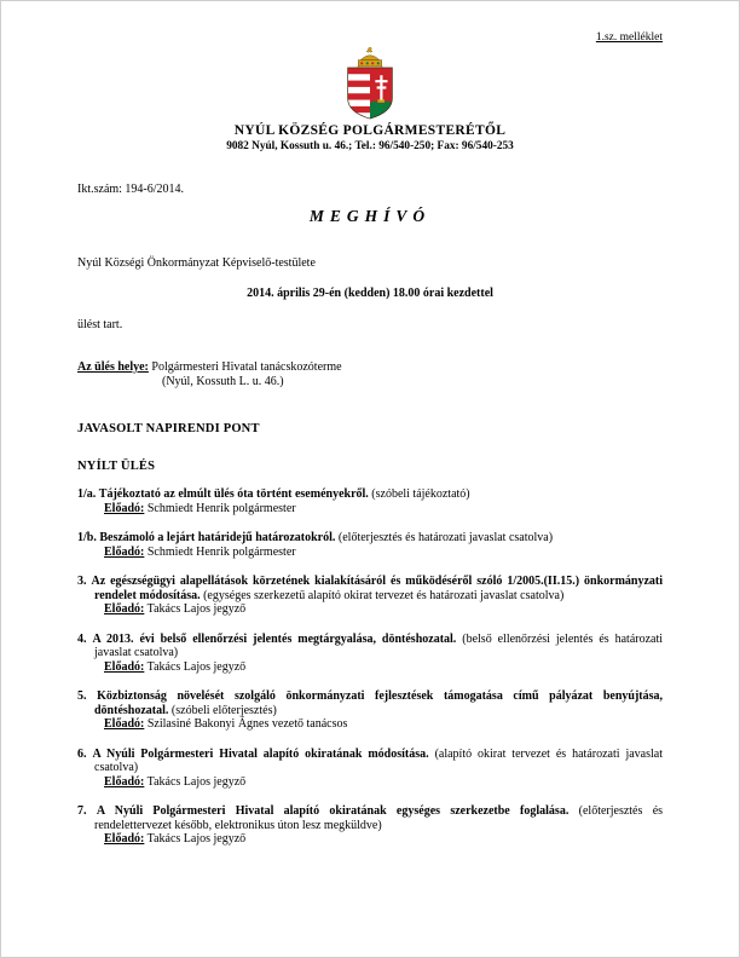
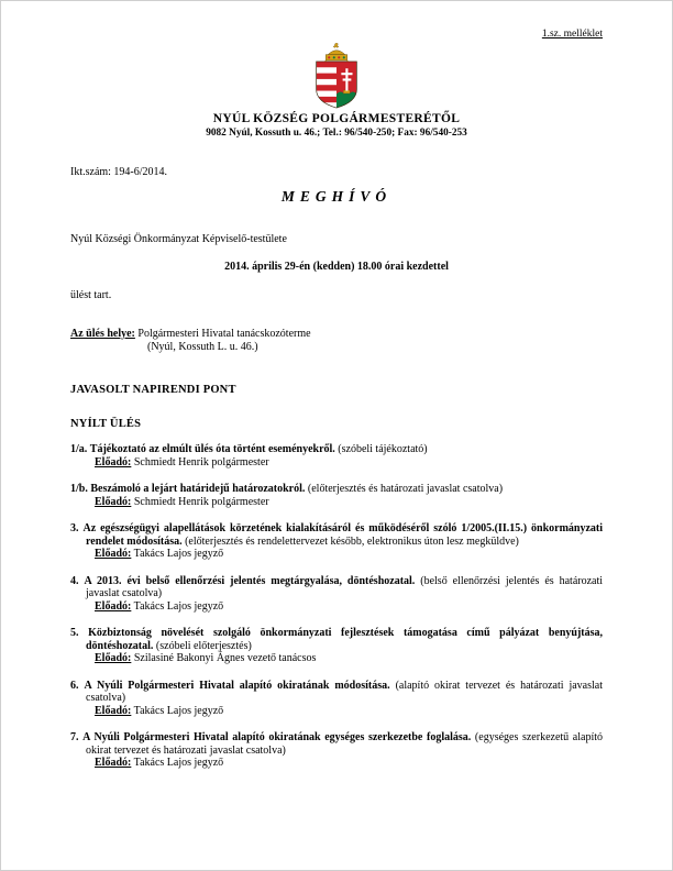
  1.sz. melléklet
  NYÚL KÖZSÉG POLGÁRMESTERÉTŐL
  9082 Nyúl, Kossuth u. 46.; Tel.: 96/540-250; Fax: 96/540-253
  Ikt.szám: 194-6/2014.
  MEGHÍVÓ
  Nyúl Községi Önkormányzat Képviselő-testülete
  2014. április 29-én (kedden) 18.00 órai kezdettel
  ülést tart.
  Az ülés helye: Polgármesteri Hivatal tanácskozóterme
  (Nyúl, Kossuth L. u. 46.)
  JAVASOLT NAPIRENDI PONT
  NYÍLT ÜLÉS
  1/a. Tájékoztató az elmúlt ülés óta történt eseményekről. (szóbeli tájékoztató)
  Előadó: Schmiedt Henrik polgármester
  1/b. Beszámoló a lejárt határidejű határozatokról. (előterjesztés és határozati javaslat csatolva)
  Előadó: Schmiedt Henrik polgármester
- 3. Az egészségügyi alapellátások körzetének kialakításáról és működéséről szóló 1/2005.(II.15.) önkormányzati rendelet módosítása. (egységes szerkezetű alapító okirat tervezet és határozati javaslat csatolva)
+ 3. Az egészségügyi alapellátások körzetének kialakításáról és működéséről szóló 1/2005.(II.15.) önkormányzati rendelet módosítása. (előterjesztés és rendelettervezet később, elektronikus úton lesz megküldve)
  Előadó: Takács Lajos jegyző
  4. A 2013. évi belső ellenőrzési jelentés megtárgyalása, döntéshozatal. (belső ellenőrzési jelentés és határozati javaslat csatolva)
  Előadó: Takács Lajos jegyző
  5. Közbiztonság növelését szolgáló önkormányzati fejlesztések támogatása című pályázat benyújtása, döntéshozatal. (szóbeli előterjesztés)
  Előadó: Szilasiné Bakonyi Ágnes vezető tanácsos
  6. A Nyúli Polgármesteri Hivatal alapító okiratának módosítása. (alapító okirat tervezet és határozati javaslat csatolva)
  Előadó: Takács Lajos jegyző
- 7. A Nyúli Polgármesteri Hivatal alapító okiratának egységes szerkezetbe foglalása. (előterjesztés és rendelettervezet később, elektronikus úton lesz megküldve)
+ 7. A Nyúli Polgármesteri Hivatal alapító okiratának egységes szerkezetbe foglalása. (egységes szerkezetű alapító okirat tervezet és határozati javaslat csatolva)
  Előadó: Takács Lajos jegyző
